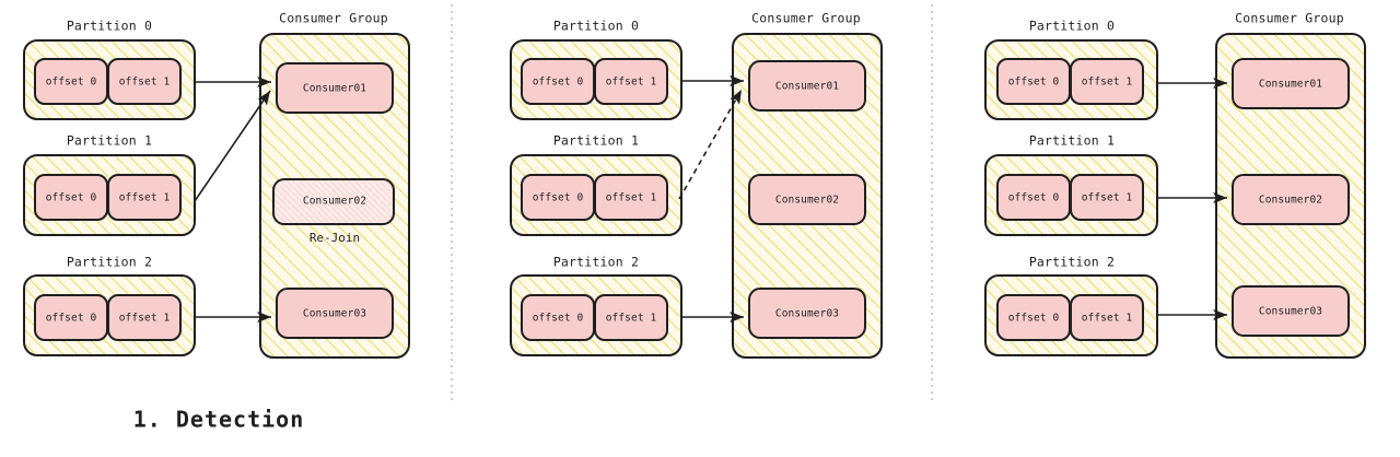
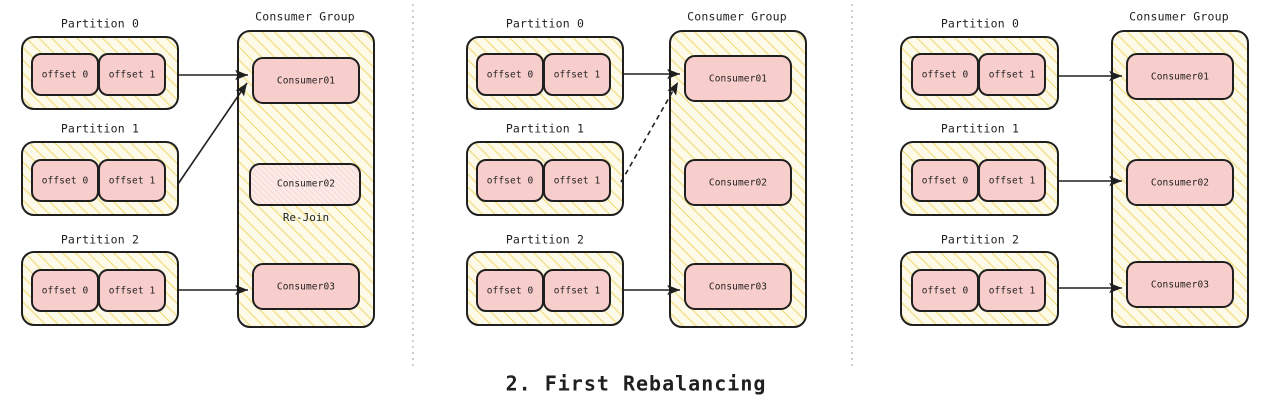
  Partition 0
  offset 0
  offset 1
  Partition 1
  offset 0
  offset 1
  Partition 2
  offset 0
  offset 1
  Consumer Group
  Consumer01
  Consumer02
  Re-Join
  Consumer03
- 1. Detection
  Partition 0
  offset 0
  offset 1
  Partition 1
  offset 0
  offset 1
  Partition 2
  offset 0
  offset 1
  Consumer Group
  Consumer01
  Consumer02
  Consumer03
+ 2. First Rebalancing
  Partition 0
  offset 0
  offset 1
  Partition 1
  offset 0
  offset 1
  Partition 2
  offset 0
  offset 1
  Consumer Group
  Consumer01
  Consumer02
  Consumer03
